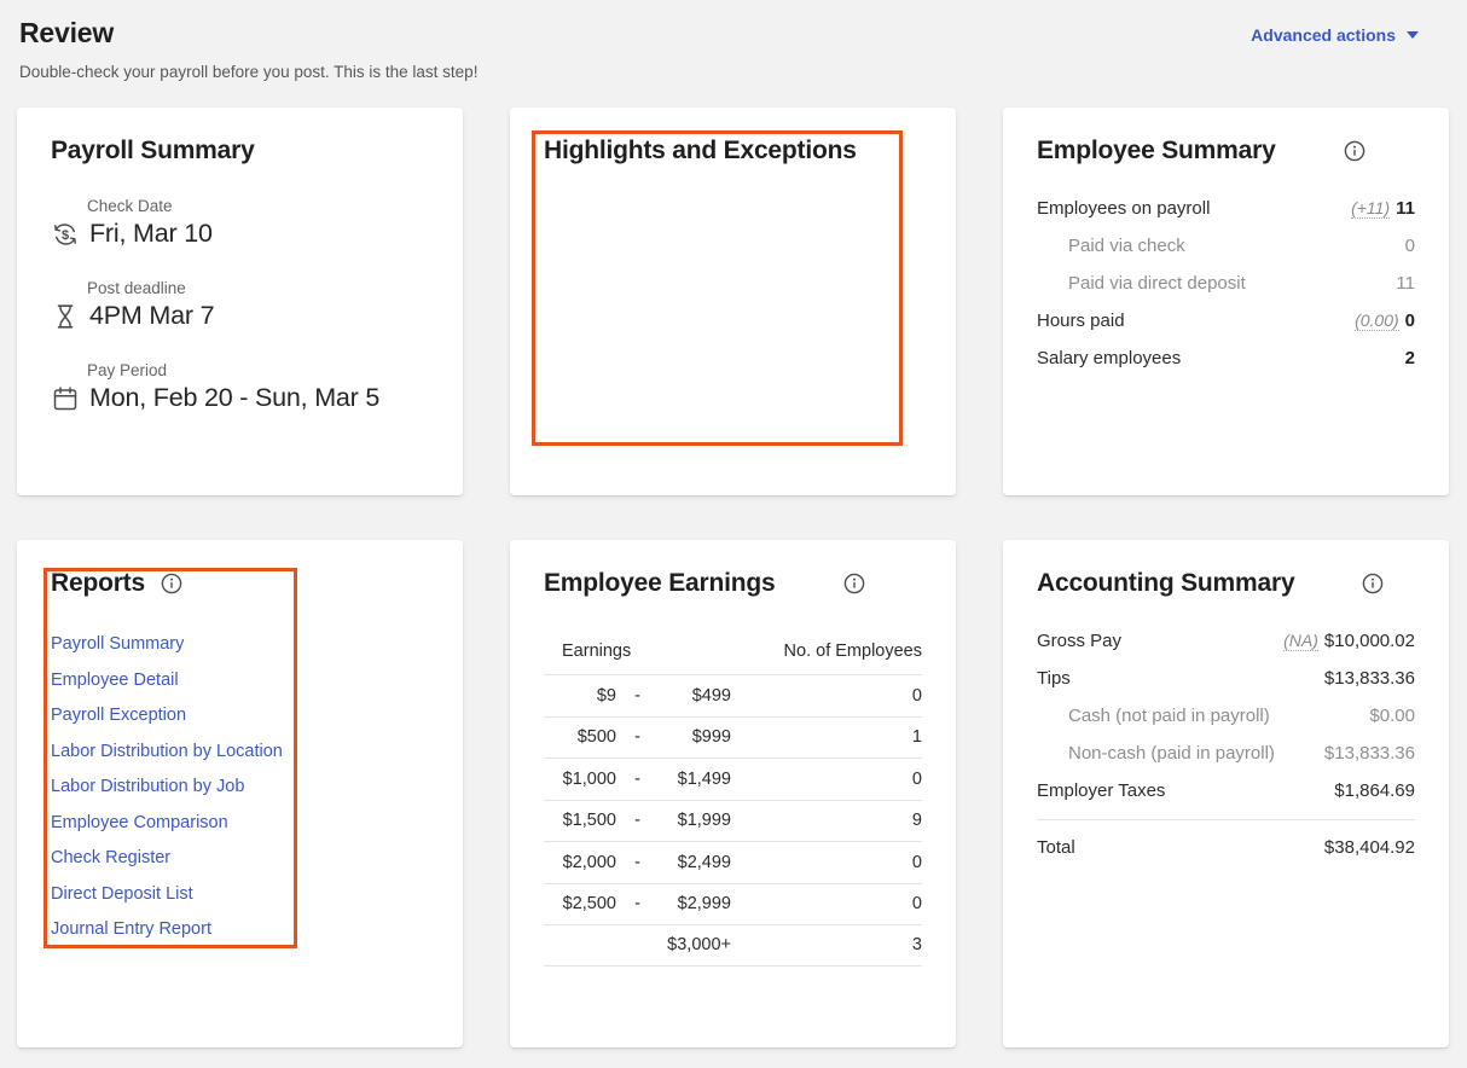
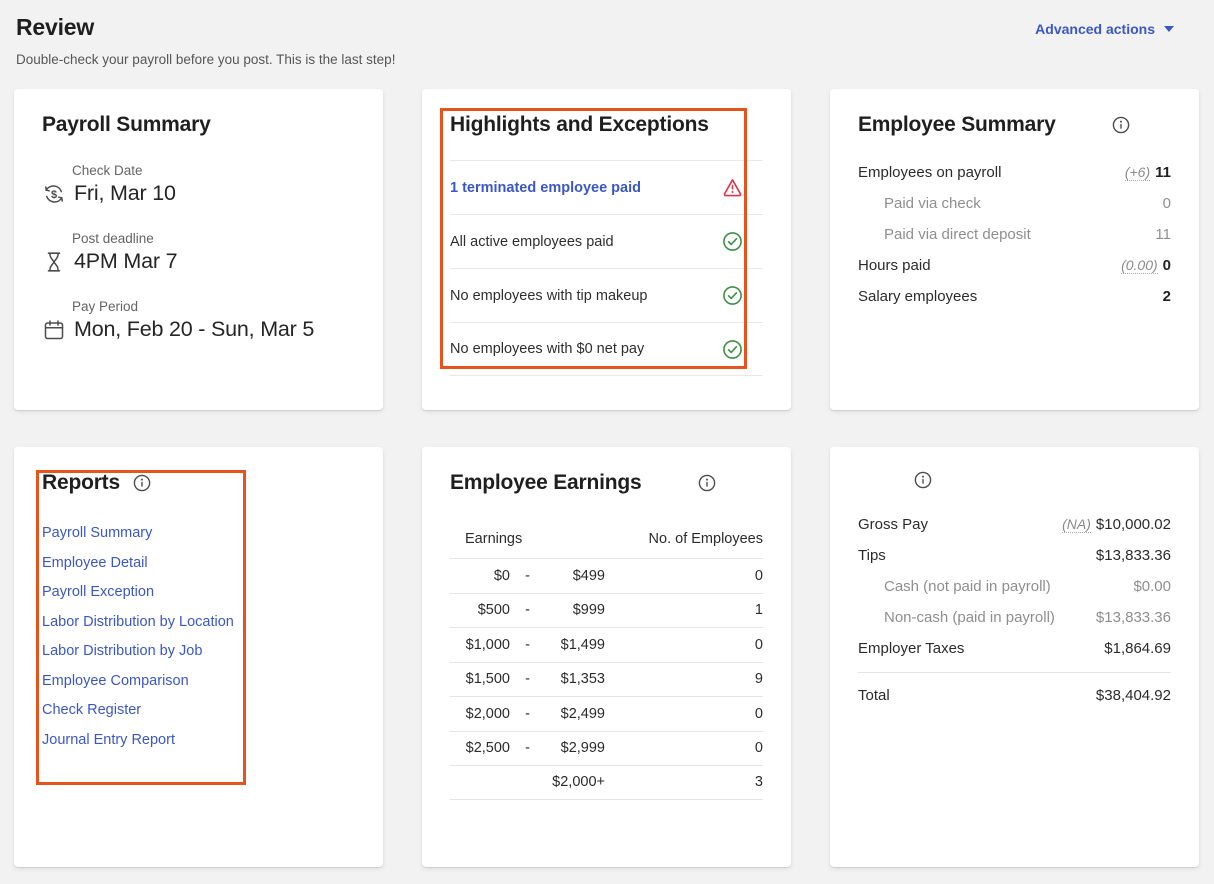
  Review
  Double-check your payroll before you post. This is the last step!
  Advanced actions
  Payroll Summary
  Check Date
  Fri, Mar 10
  Post deadline
  4PM Mar 7
  Pay Period
  Mon, Feb 20 - Sun, Mar 5
  Highlights and Exceptions
+ 1 terminated employee paid
+ All active employees paid
+ No employees with tip makeup
+ No employees with $0 net pay
  Employee Summary
  Employees on payroll
- (+11)
+ (+6)
  11
  Paid via check
  0
  Paid via direct deposit
  11
  Hours paid
  (0.00)
  0
  Salary employees
  2
  Reports
  Payroll Summary
  Employee Detail
  Payroll Exception
  Labor Distribution by Location
  Labor Distribution by Job
  Employee Comparison
  Check Register
- Direct Deposit List
  Journal Entry Report
  Employee Earnings
  Earnings
  No. of Employees
- $9
+ $0
  -
  $499
  0
  $500
  -
  $999
  1
  $1,000
  -
  $1,499
  0
  $1,500
  -
- $1,999
+ $1,353
  9
  $2,000
  -
  $2,499
  0
  $2,500
  -
  $2,999
  0
- $3,000+
+ $2,000+
  3
- Accounting Summary
  Gross Pay
  (NA)
  $10,000.02
  Tips
  $13,833.36
  Cash (not paid in payroll)
  $0.00
  Non-cash (paid in payroll)
  $13,833.36
  Employer Taxes
  $1,864.69
  Total
  $38,404.92
